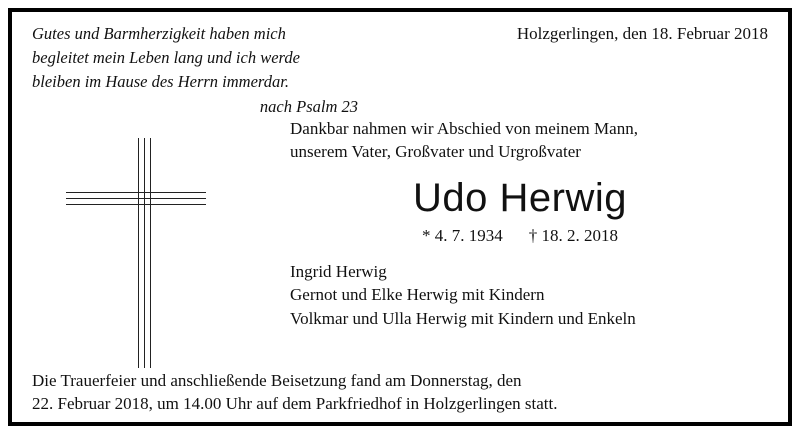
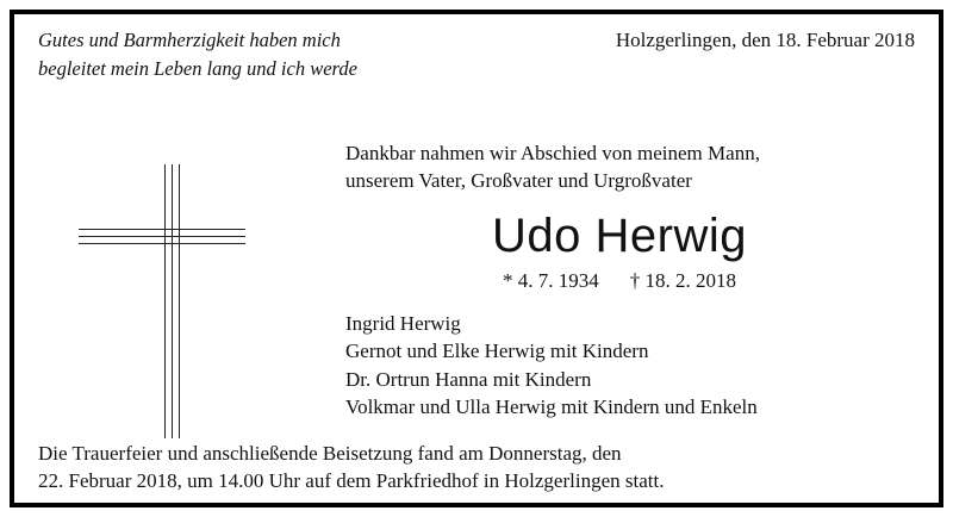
  Gutes und Barmherzigkeit haben mich
  begleitet mein Leben lang und ich werde
- bleiben im Hause des Herrn immerdar.
- nach Psalm 23
  Holzgerlingen, den 18. Februar 2018
  Dankbar nahmen wir Abschied von meinem Mann,
  unserem Vater, Großvater und Urgroßvater
  Udo Herwig
  * 4. 7. 1934 † 18. 2. 2018
  Ingrid Herwig
  Gernot und Elke Herwig mit Kindern
+ Dr. Ortrun Hanna mit Kindern
  Volkmar und Ulla Herwig mit Kindern und Enkeln
  Die Trauerfeier und anschließende Beisetzung fand am Donnerstag, den
  22. Februar 2018, um 14.00 Uhr auf dem Parkfriedhof in Holzgerlingen statt.
